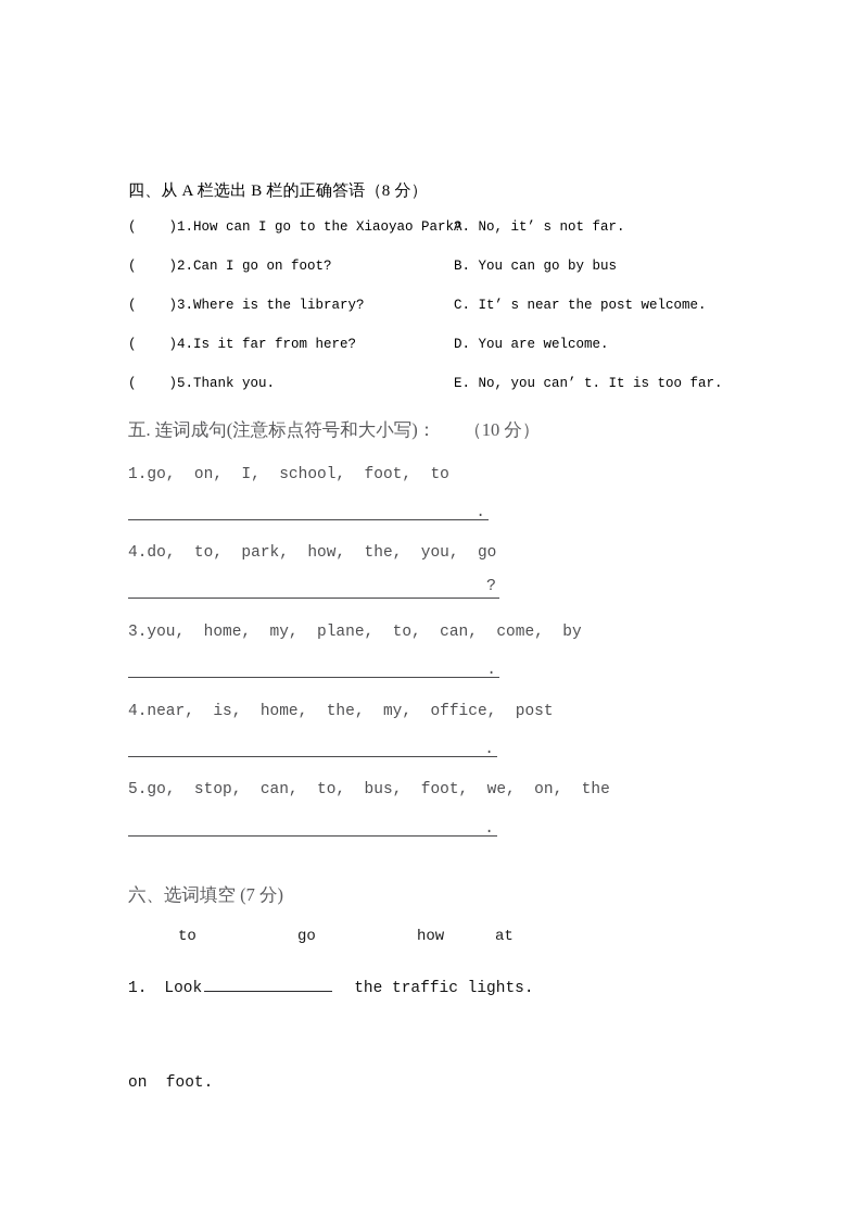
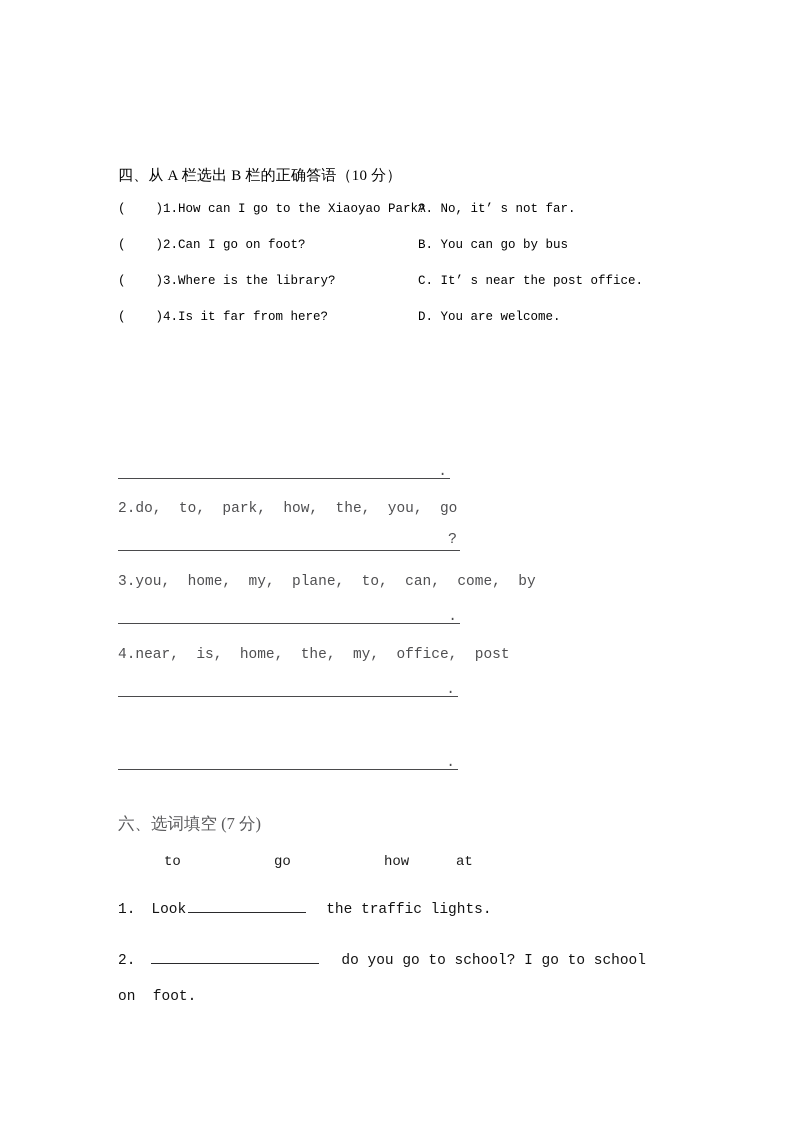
- 四、从 A 栏选出 B 栏的正确答语（8 分）
+ 四、从 A 栏选出 B 栏的正确答语（10 分）
  ( )1.How can I go to the Xiaoyao ParkA. No, it’ s not far.
  ( )2.Can I go on foot? B. You can go by bus
- ( )3.Where is the library? C. It’ s near the post welcome.
+ ( )3.Where is the library? C. It’ s near the post office.
  ( )4.Is it far from here? D. You are welcome.
- ( )5.Thank you. E. No, you can’ t. It is too far.
- 五. 连词成句(注意标点符号和大小写)： （10 分）
- 1.go, on, I, school, foot, to
  .
- 4.do, to, park, how, the, you, go
+ 2.do, to, park, how, the, you, go
  ?
  3.you, home, my, plane, to, can, come, by
  .
  4.near, is, home, the, my, office, post
  .
- 5.go, stop, can, to, bus, foot, we, on, the
  .
  六、选词填空 (7 分)
  to go how at
  1. Look the traffic lights.
+ 2. do you go to school? I go to school
  on foot.
